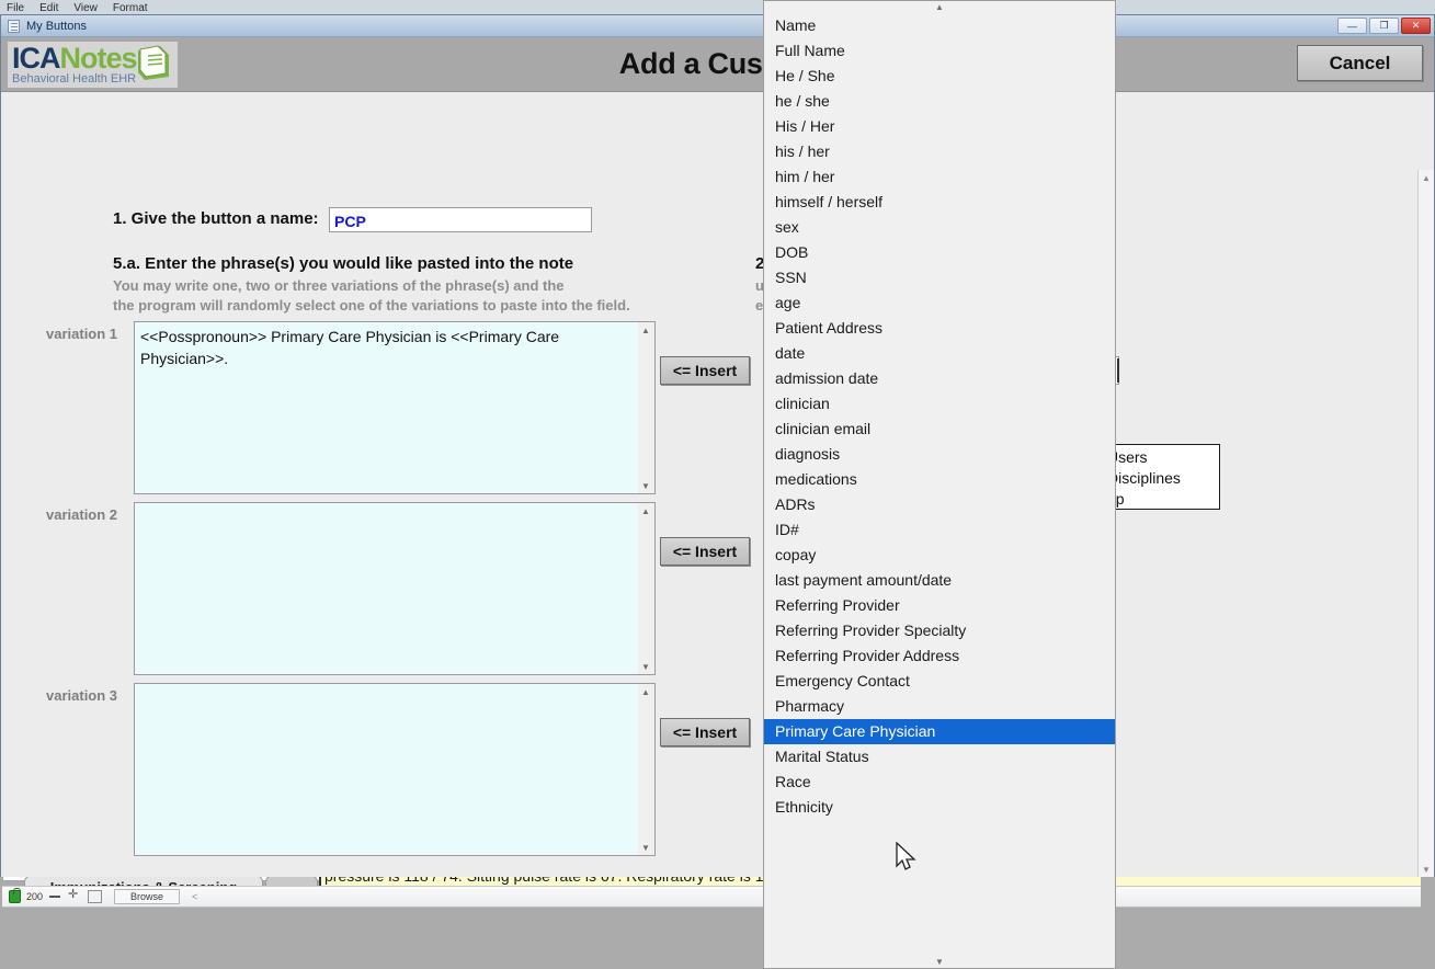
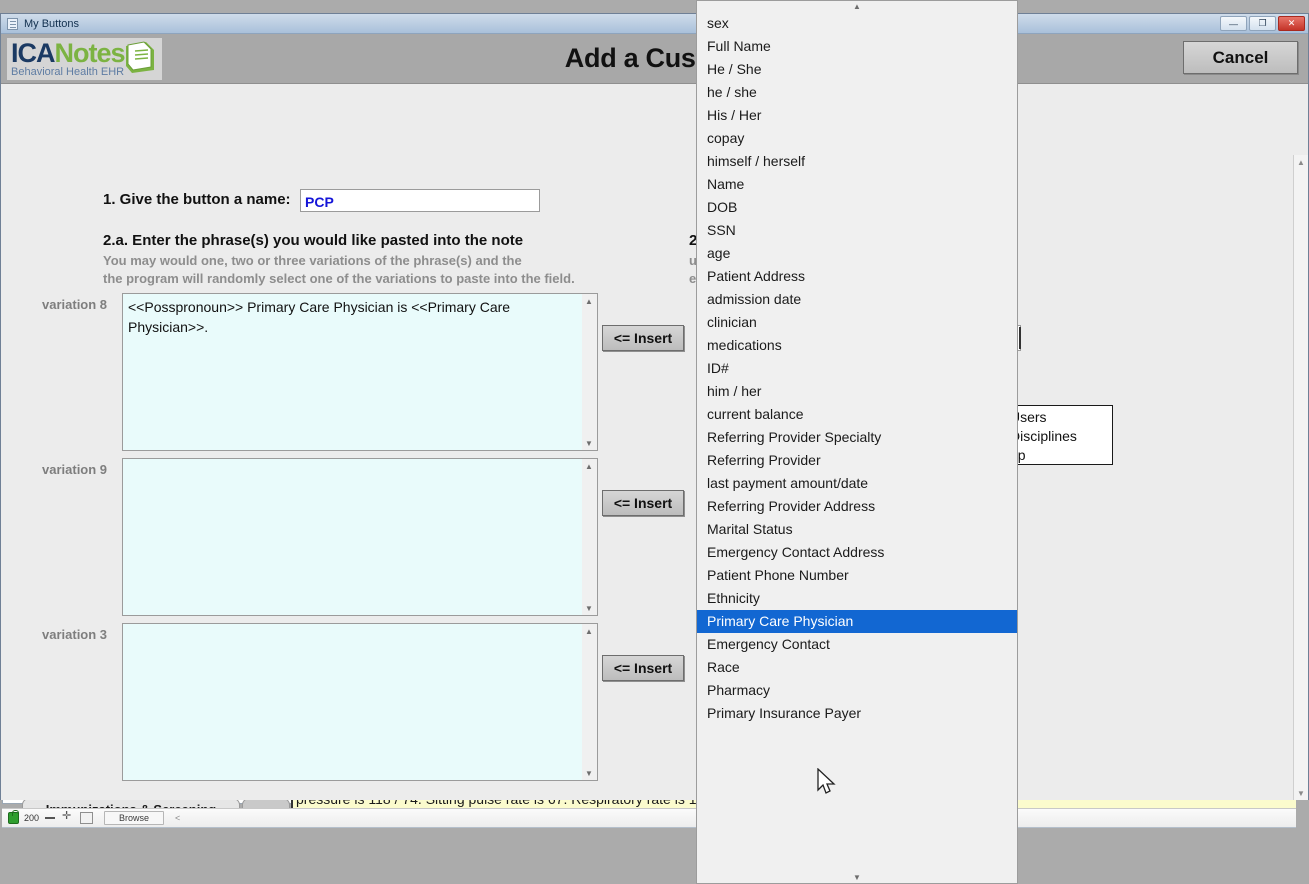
  200
  Browse
  <
- File
- Edit
- View
- Format
  My Buttons
  —
  ❐
  ✕
  ICANotes
  Behavioral Health EHR
  Add a Cus
  Cancel
  1. Give the button a name:
  PCP
- 5.a. Enter the phrase(s) you would like pasted into the note
+ 2.a. Enter the phrase(s) you would like pasted into the note
- You may write one, two or three variations of the phrase(s) and the
+ You may would one, two or three variations of the phrase(s) and the
  the program will randomly select one of the variations to paste into the field.
  2
- variation 1
+ variation 8
  <<Posspronoun>> Primary Care Physician is <<Primary Care Physician>>.
  ▲
  ▼
  <= Insert
- variation 2
+ variation 9
  ▲
  ▼
  <= Insert
  variation 3
  ▲
  ▼
  <= Insert
  sers
  isciplines
  ▲
  ▼
  ▲
- Name
+ sex
  Full Name
  He / She
  he / she
  His / Her
- his / her
- him / her
+ copay
  himself / herself
- sex
+ Name
  DOB
  SSN
  age
  Patient Address
- date
  admission date
  clinician
- clinician email
- diagnosis
  medications
- ADRs
  ID#
- copay
+ him / her
+ current balance
- last payment amount/date
+ Referring Provider Specialty
  Referring Provider
- Referring Provider Specialty
+ last payment amount/date
  Referring Provider Address
- Emergency Contact
+ Marital Status
+ Emergency Contact Address
+ Patient Phone Number
- Pharmacy
+ Ethnicity
  Primary Care Physician
- Marital Status
+ Emergency Contact
  Race
- Ethnicity
+ Pharmacy
+ Primary Insurance Payer
  ▼
